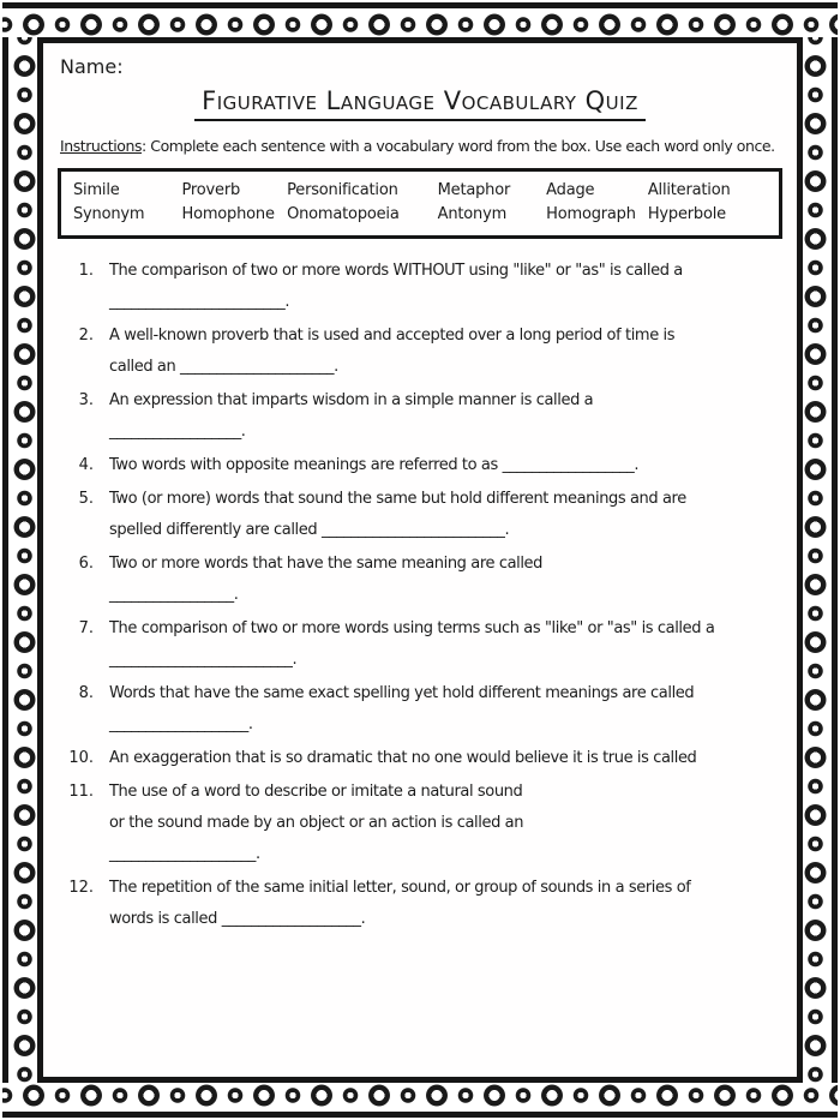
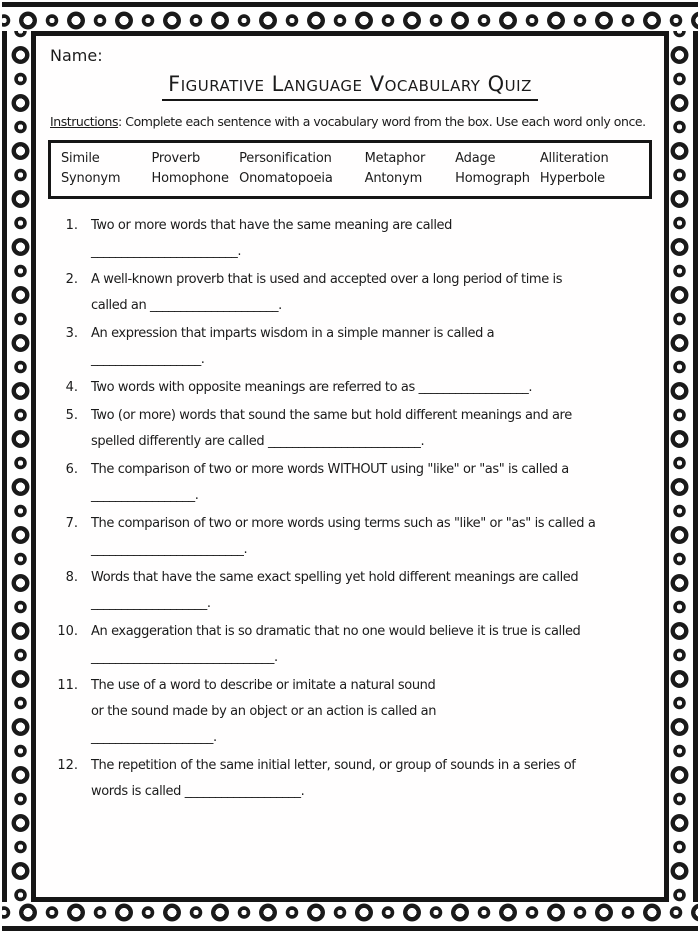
  Name:
  Figurative Language Vocabulary Quiz
  Instructions: Complete each sentence with a vocabulary word from the box. Use each word only once.
  Simile
  Proverb
  Personification
  Metaphor
  Adage
  Alliteration
  Synonym
  Homophone
  Onomatopoeia
  Antonym
  Homograph
  Hyperbole
  1.
- The comparison of two or more words WITHOUT using "like" or "as" is called a
+ Two or more words that have the same meaning are called
  ________________________.
  2.
  A well-known proverb that is used and accepted over a long period of time is
  called an _____________________.
  3.
  An expression that imparts wisdom in a simple manner is called a
  __________________.
  4.
  Two words with opposite meanings are referred to as __________________.
  5.
  Two (or more) words that sound the same but hold different meanings and are
  spelled differently are called _________________________.
  6.
- Two or more words that have the same meaning are called
+ The comparison of two or more words WITHOUT using "like" or "as" is called a
  _________________.
  7.
  The comparison of two or more words using terms such as "like" or "as" is called a
  _________________________.
  8.
  Words that have the same exact spelling yet hold different meanings are called
  ___________________.
  10.
  An exaggeration that is so dramatic that no one would believe it is true is called
+ ______________________________.
  11.
  The use of a word to describe or imitate a natural sound
  or the sound made by an object or an action is called an
  ____________________.
  12.
  The repetition of the same initial letter, sound, or group of sounds in a series of
  words is called ___________________.
